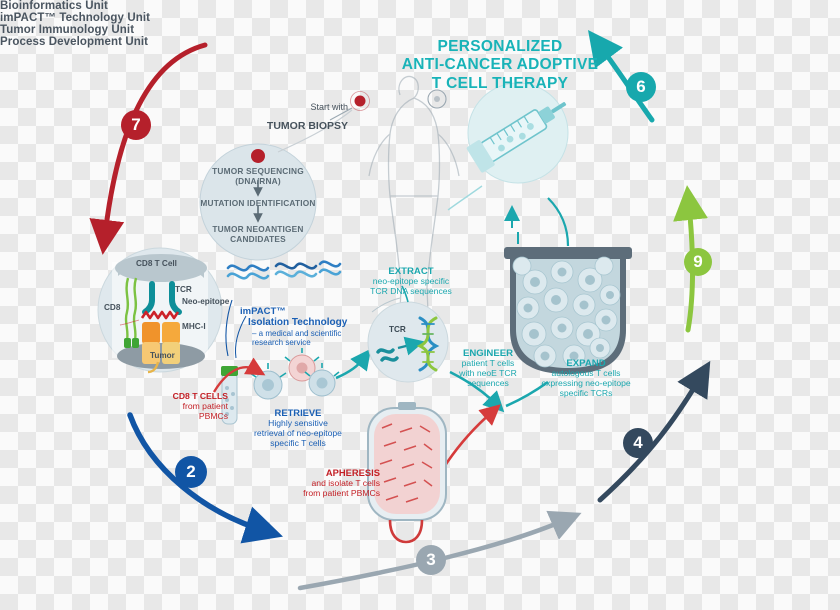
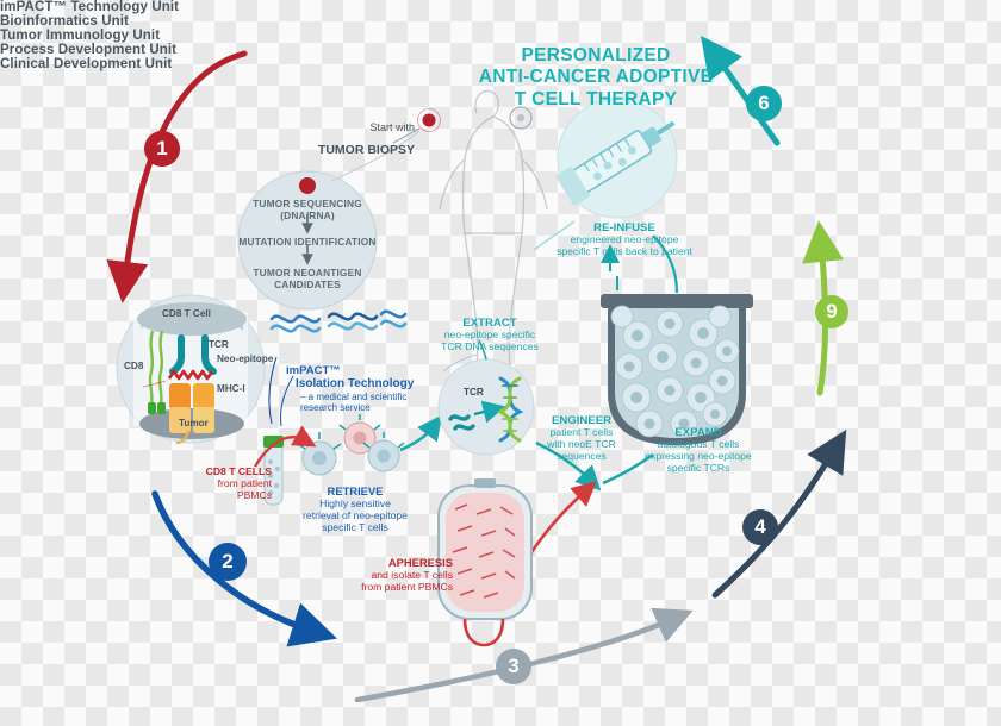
  PERSONALIZED
  ANTI-CANCER ADOPTIVE
  T CELL THERAPY
- 7
+ 1
- Bioinformatics Unit
+ imPACT™ Technology Unit
  2
- imPACT™ Technology Unit
+ Bioinformatics Unit
  3
  Tumor Immunology Unit
  4
  Process Development Unit
  9
  6
+ Clinical Development Unit
  Start with
  TUMOR BIOPSY
  TUMOR SEQUENCING
  (DNA/RNA)
  MUTATION IDENTIFICATION
  TUMOR NEOANTIGEN
  CANDIDATES
  CD8 T Cell
  TCR
  Neo-epitope
  MHC-I
  CD8
  Tumor
  imPACT™
  Isolation Technology
  – a medical and scientific
  research service
  CD8 T CELLS
  from patient
  PBMCs
  RETRIEVE
  Highly sensitive
  retrieval of neo-epitope
  specific T cells
  APHERESIS
  and isolate T cells
  from patient PBMCs
  EXTRACT
  neo-epitope specific
  TCR DNA sequences
  TCR
  ENGINEER
  patient T cells
  with neoE TCR
  sequences
  EXPAND
  autologous T cells
  expressing neo-epitope
  specific TCRs
+ RE-INFUSE
+ engineered neo-epitope
+ specific T cells back to patient
